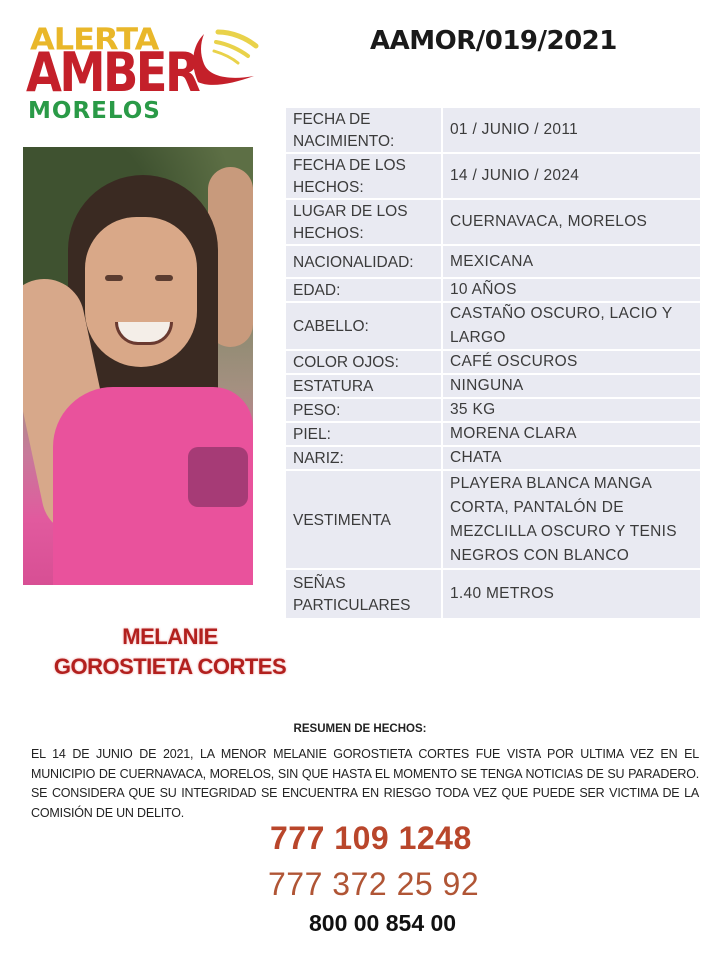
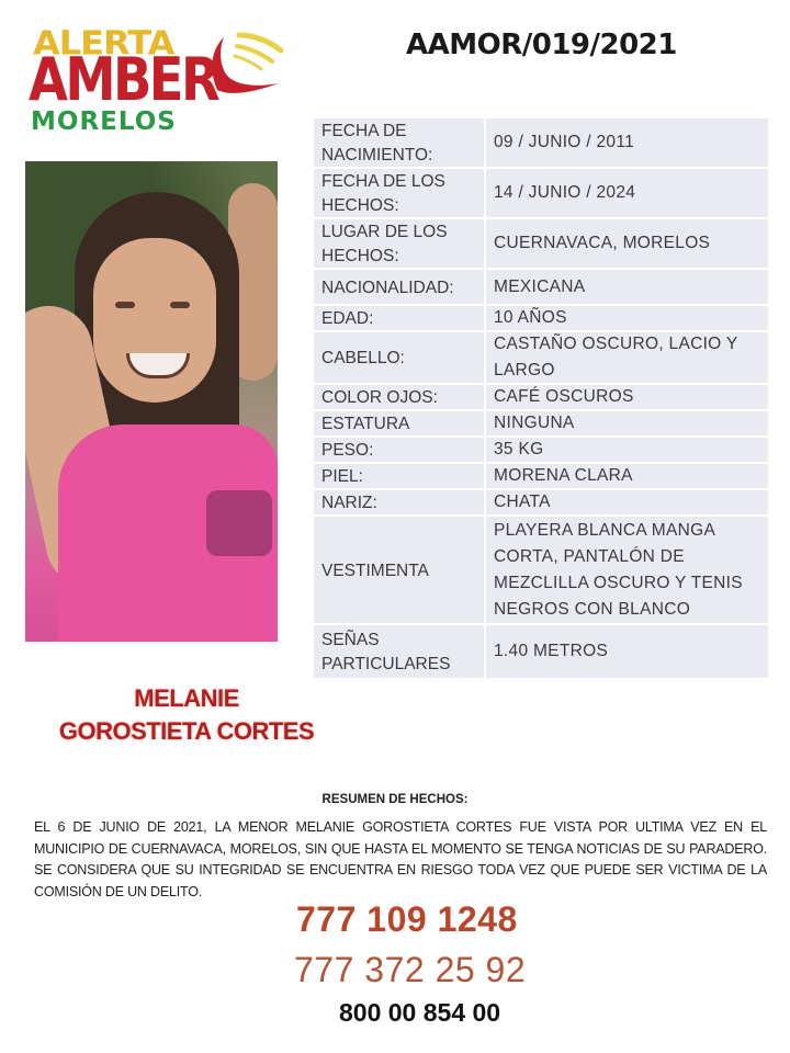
  ALERTA
  AMBER
  MORELOS
  AAMOR/019/2021
  MELANIE
  GOROSTIETA CORTES
  FECHA DE NACIMIENTO:
- 01 / JUNIO / 2011
+ 09 / JUNIO / 2011
  FECHA DE LOS HECHOS:
  14 / JUNIO / 2024
  LUGAR DE LOS HECHOS:
  CUERNAVACA, MORELOS
  NACIONALIDAD:
  MEXICANA
  EDAD:
  10 AÑOS
  CABELLO:
  CASTAÑO OSCURO, LACIO Y LARGO
  COLOR OJOS:
  CAFÉ OSCUROS
  ESTATURA
  NINGUNA
  PESO:
  35 KG
  PIEL:
  MORENA CLARA
  NARIZ:
  CHATA
  VESTIMENTA
  PLAYERA BLANCA MANGA CORTA, PANTALÓN DE MEZCLILLA OSCURO Y TENIS NEGROS CON BLANCO
  SEÑAS PARTICULARES
  1.40 METROS
  RESUMEN DE HECHOS:
- EL 14 DE JUNIO DE 2021, LA MENOR MELANIE GOROSTIETA CORTES FUE VISTA POR ULTIMA VEZ EN EL MUNICIPIO DE CUERNAVACA, MORELOS, SIN QUE HASTA EL MOMENTO SE TENGA NOTICIAS DE SU PARADERO. SE CONSIDERA QUE SU INTEGRIDAD SE ENCUENTRA EN RIESGO TODA VEZ QUE PUEDE SER VICTIMA DE LA COMISIÓN DE UN DELITO.
+ EL 6 DE JUNIO DE 2021, LA MENOR MELANIE GOROSTIETA CORTES FUE VISTA POR ULTIMA VEZ EN EL MUNICIPIO DE CUERNAVACA, MORELOS, SIN QUE HASTA EL MOMENTO SE TENGA NOTICIAS DE SU PARADERO. SE CONSIDERA QUE SU INTEGRIDAD SE ENCUENTRA EN RIESGO TODA VEZ QUE PUEDE SER VICTIMA DE LA COMISIÓN DE UN DELITO.
  777 109 1248
  777 372 25 92
  800 00 854 00
